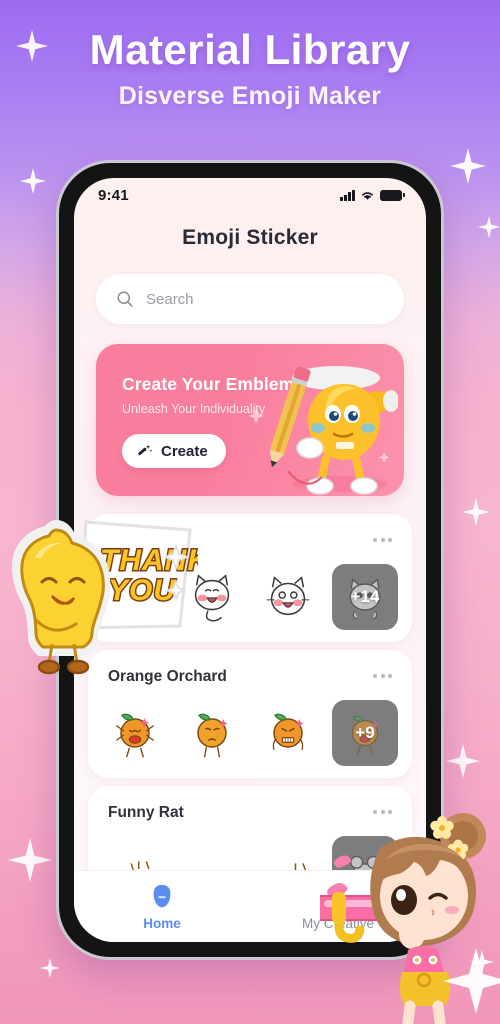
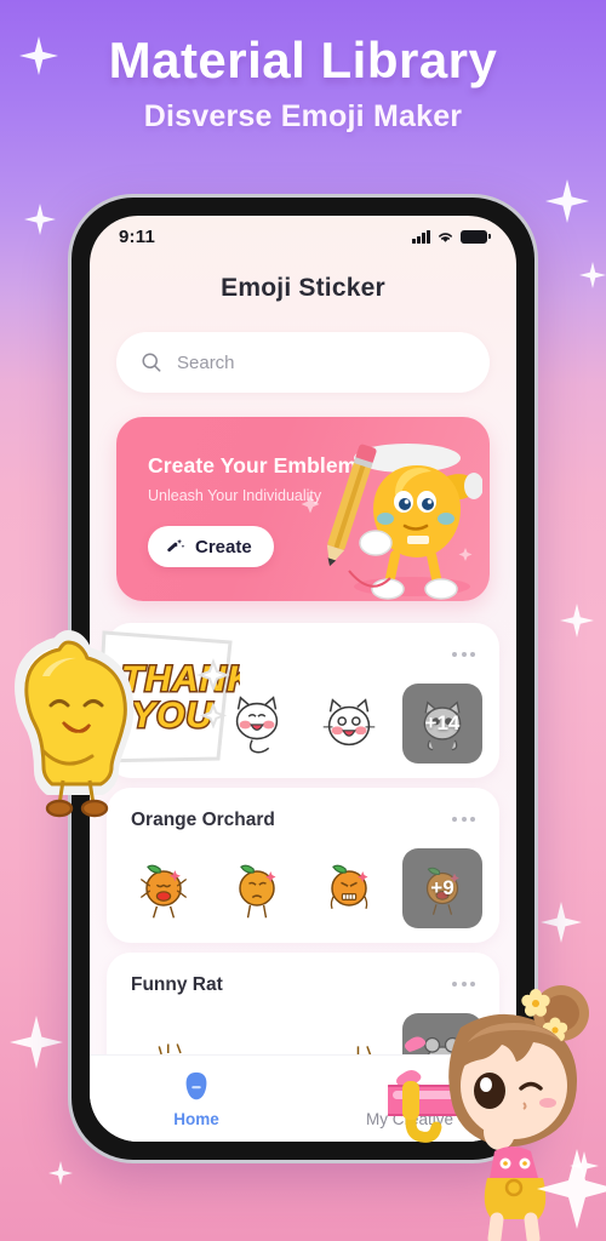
  Material Library
  Disverse Emoji Maker
- 9:41
+ 9:11
  Emoji Sticker
  Search
  Create Your Emblem
  Unleash Your Individuality
  Create
  +14
  Orange Orchard
  +9
  Funny Rat
  Home
  My Cative
  YOU
